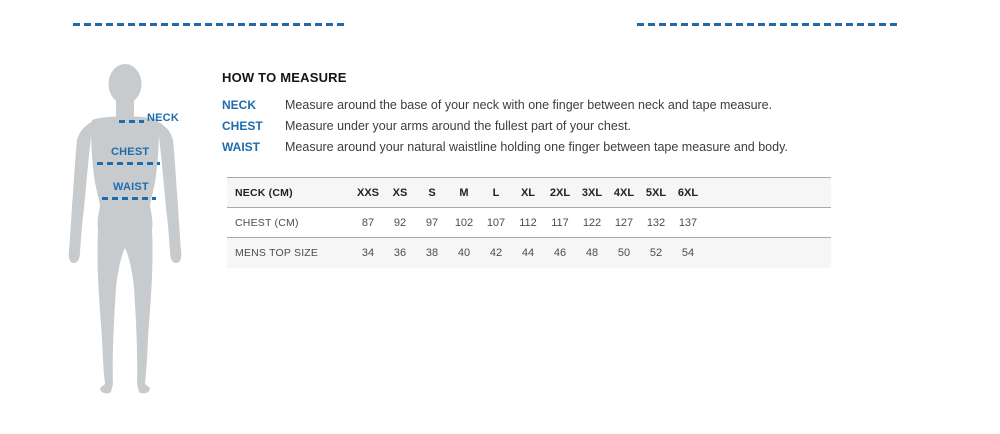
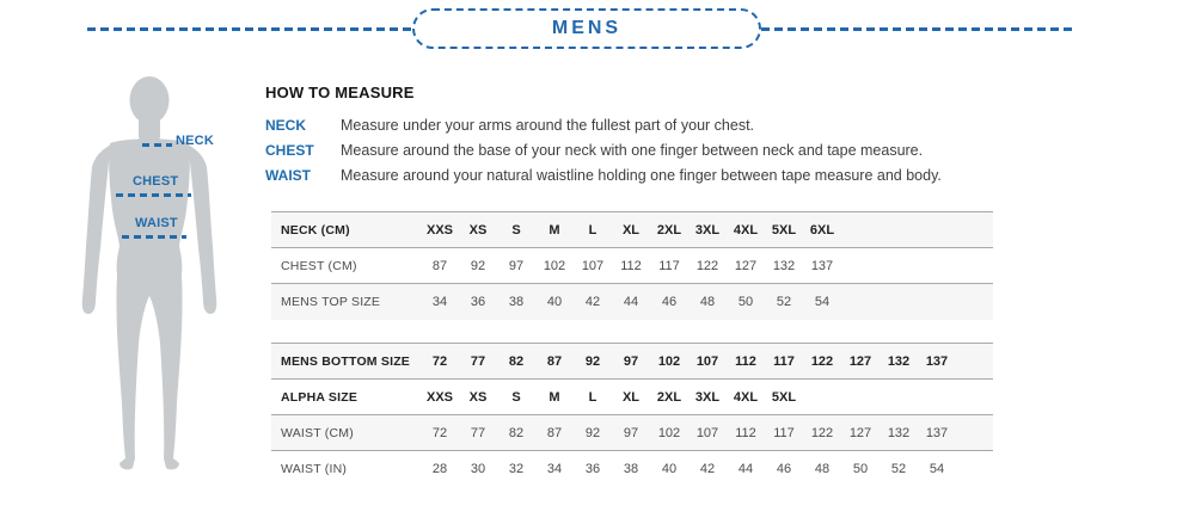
+ MENS
  NECK
  CHEST
  WAIST
  HOW TO MEASURE
  NECK
- Measure around the base of your neck with one finger between neck and tape measure.
+ Measure under your arms around the fullest part of your chest.
  CHEST
- Measure under your arms around the fullest part of your chest.
+ Measure around the base of your neck with one finger between neck and tape measure.
  WAIST
  Measure around your natural waistline holding one finger between tape measure and body.
  NECK (CM)	XXS	XS	S	M	L	XL	2XL	3XL	4XL	5XL	6XL
  CHEST (CM)	87	92	97	102	107	112	117	122	127	132	137
  MENS TOP SIZE	34	36	38	40	42	44	46	48	50	52	54
+ MENS BOTTOM SIZE	72	77	82	87	92	97	102	107	112	117	122	127	132	137
+ ALPHA SIZE	XXS	XS	S	M	L	XL	2XL	3XL	4XL	5XL
+ WAIST (CM)	72	77	82	87	92	97	102	107	112	117	122	127	132	137
+ WAIST (IN)	28	30	32	34	36	38	40	42	44	46	48	50	52	54
